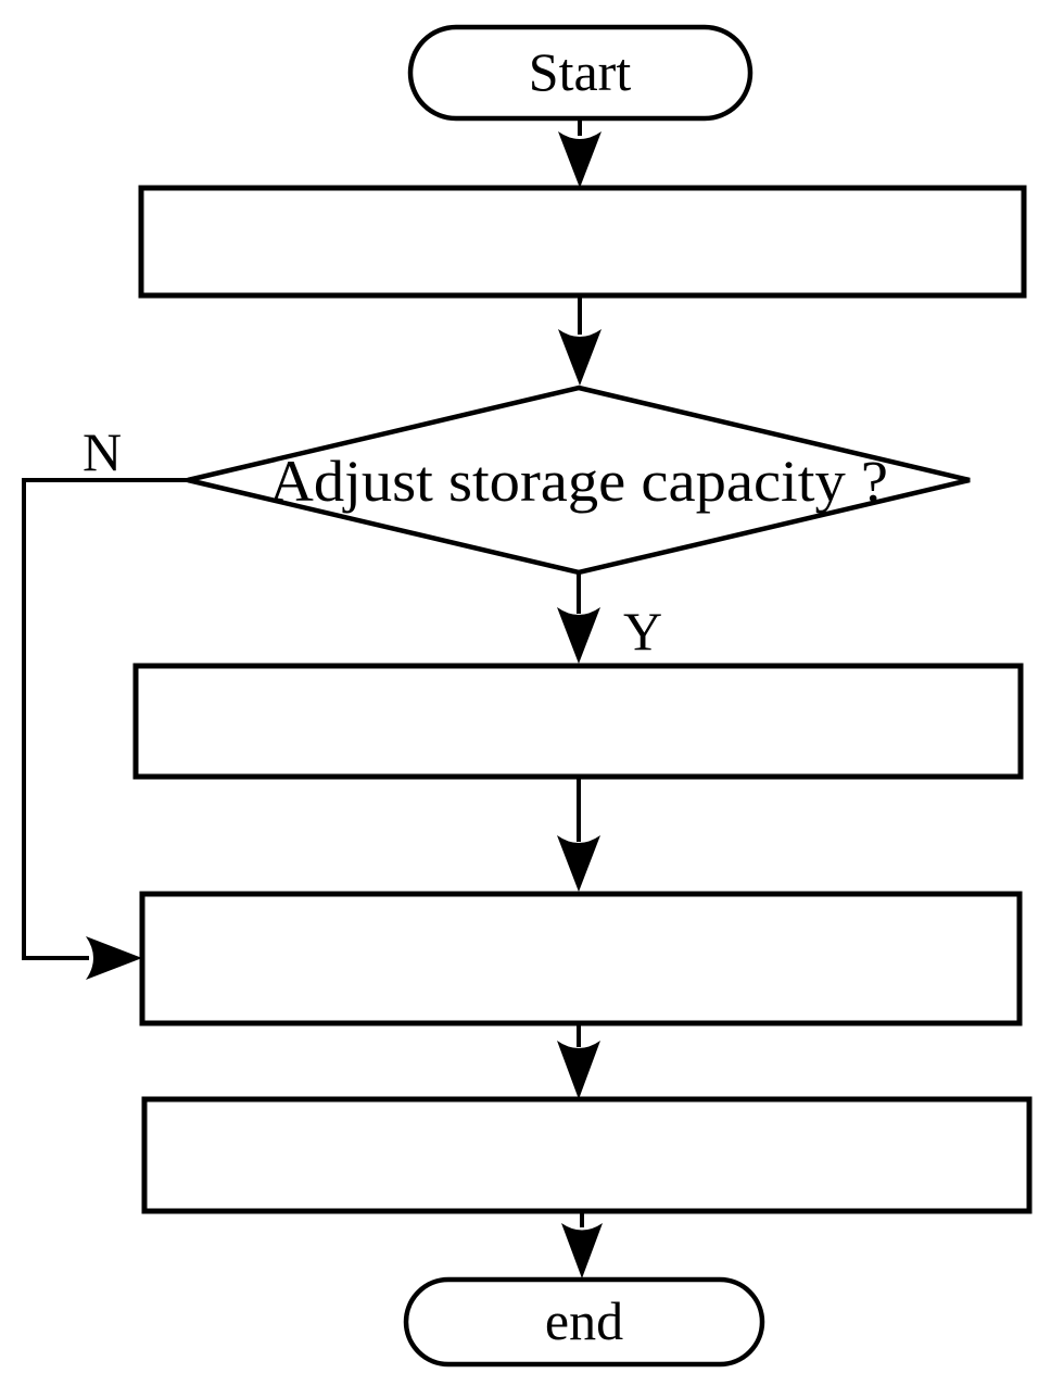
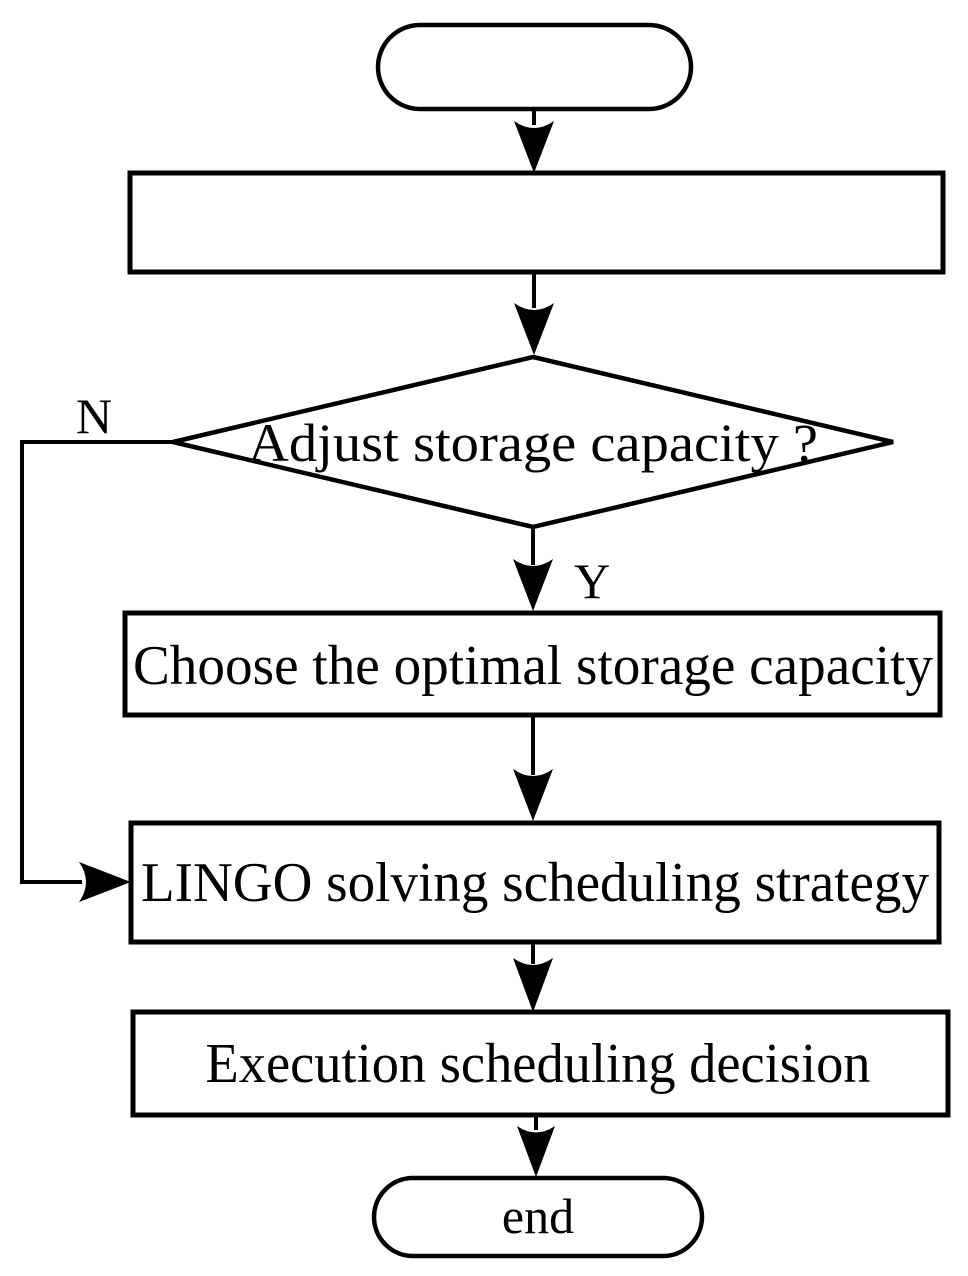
- Start
  Adjust storage capacity ?
  N
  Y
+ Choose the optimal storage capacity
+ LINGO solving scheduling strategy
+ Execution scheduling decision
  end
